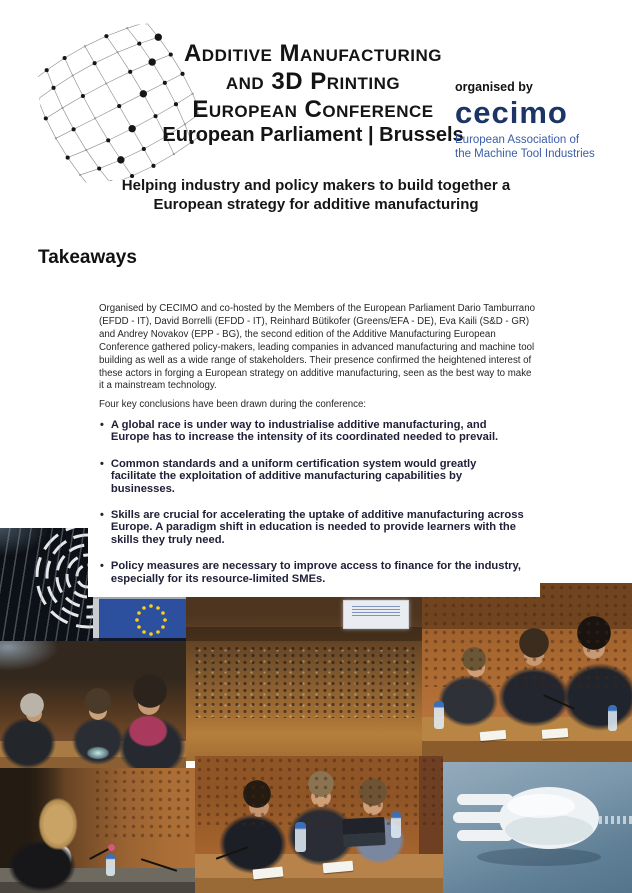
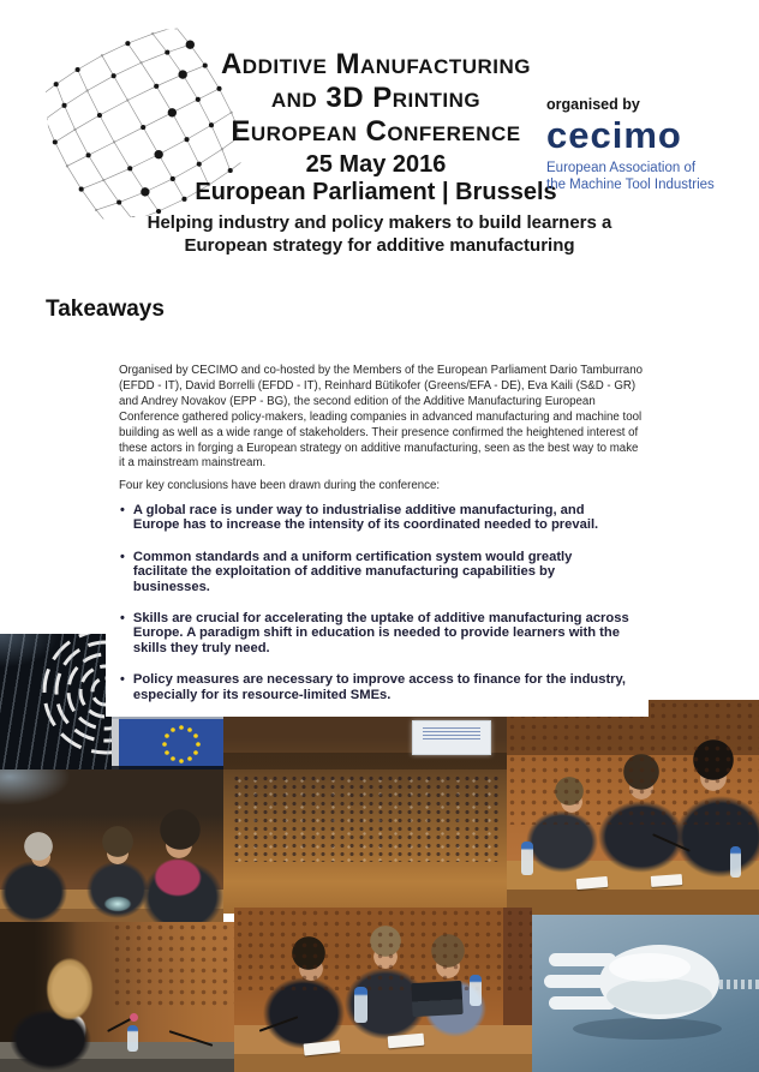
  Additive Manufacturing
  and 3D Printing
  European Conference
+ 25 May 2016
  European Parliament | Brussels
  organised by
  cecimo
  European Association of
  the Machine Tool Industries
- Helping industry and policy makers to build together a
+ Helping industry and policy makers to build learners a
  European strategy for additive manufacturing
  Takeaways
- Organised by CECIMO and co-hosted by the Members of the European Parliament Dario Tamburrano (EFDD - IT), David Borrelli (EFDD - IT), Reinhard Bütikofer (Greens/EFA - DE), Eva Kaili (S&D - GR) and Andrey Novakov (EPP - BG), the second edition of the Additive Manufacturing European Conference gathered policy-makers, leading companies in advanced manufacturing and machine tool building as well as a wide range of stakeholders. Their presence confirmed the heightened interest of these actors in forging a European strategy on additive manufacturing, seen as the best way to make it a mainstream technology.
+ Organised by CECIMO and co-hosted by the Members of the European Parliament Dario Tamburrano (EFDD - IT), David Borrelli (EFDD - IT), Reinhard Bütikofer (Greens/EFA - DE), Eva Kaili (S&D - GR) and Andrey Novakov (EPP - BG), the second edition of the Additive Manufacturing European Conference gathered policy-makers, leading companies in advanced manufacturing and machine tool building as well as a wide range of stakeholders. Their presence confirmed the heightened interest of these actors in forging a European strategy on additive manufacturing, seen as the best way to make it a mainstream mainstream.
  Four key conclusions have been drawn during the conference:
  A global race is under way to industrialise additive manufacturing, and Europe has to increase the intensity of its coordinated needed to prevail.
  Common standards and a uniform certification system would greatly facilitate the exploitation of additive manufacturing capabilities by businesses.
  Skills are crucial for accelerating the uptake of additive manufacturing across Europe. A paradigm shift in education is needed to provide learners with the skills they truly need.
  Policy measures are necessary to improve access to finance for the industry, especially for its resource-limited SMEs.
